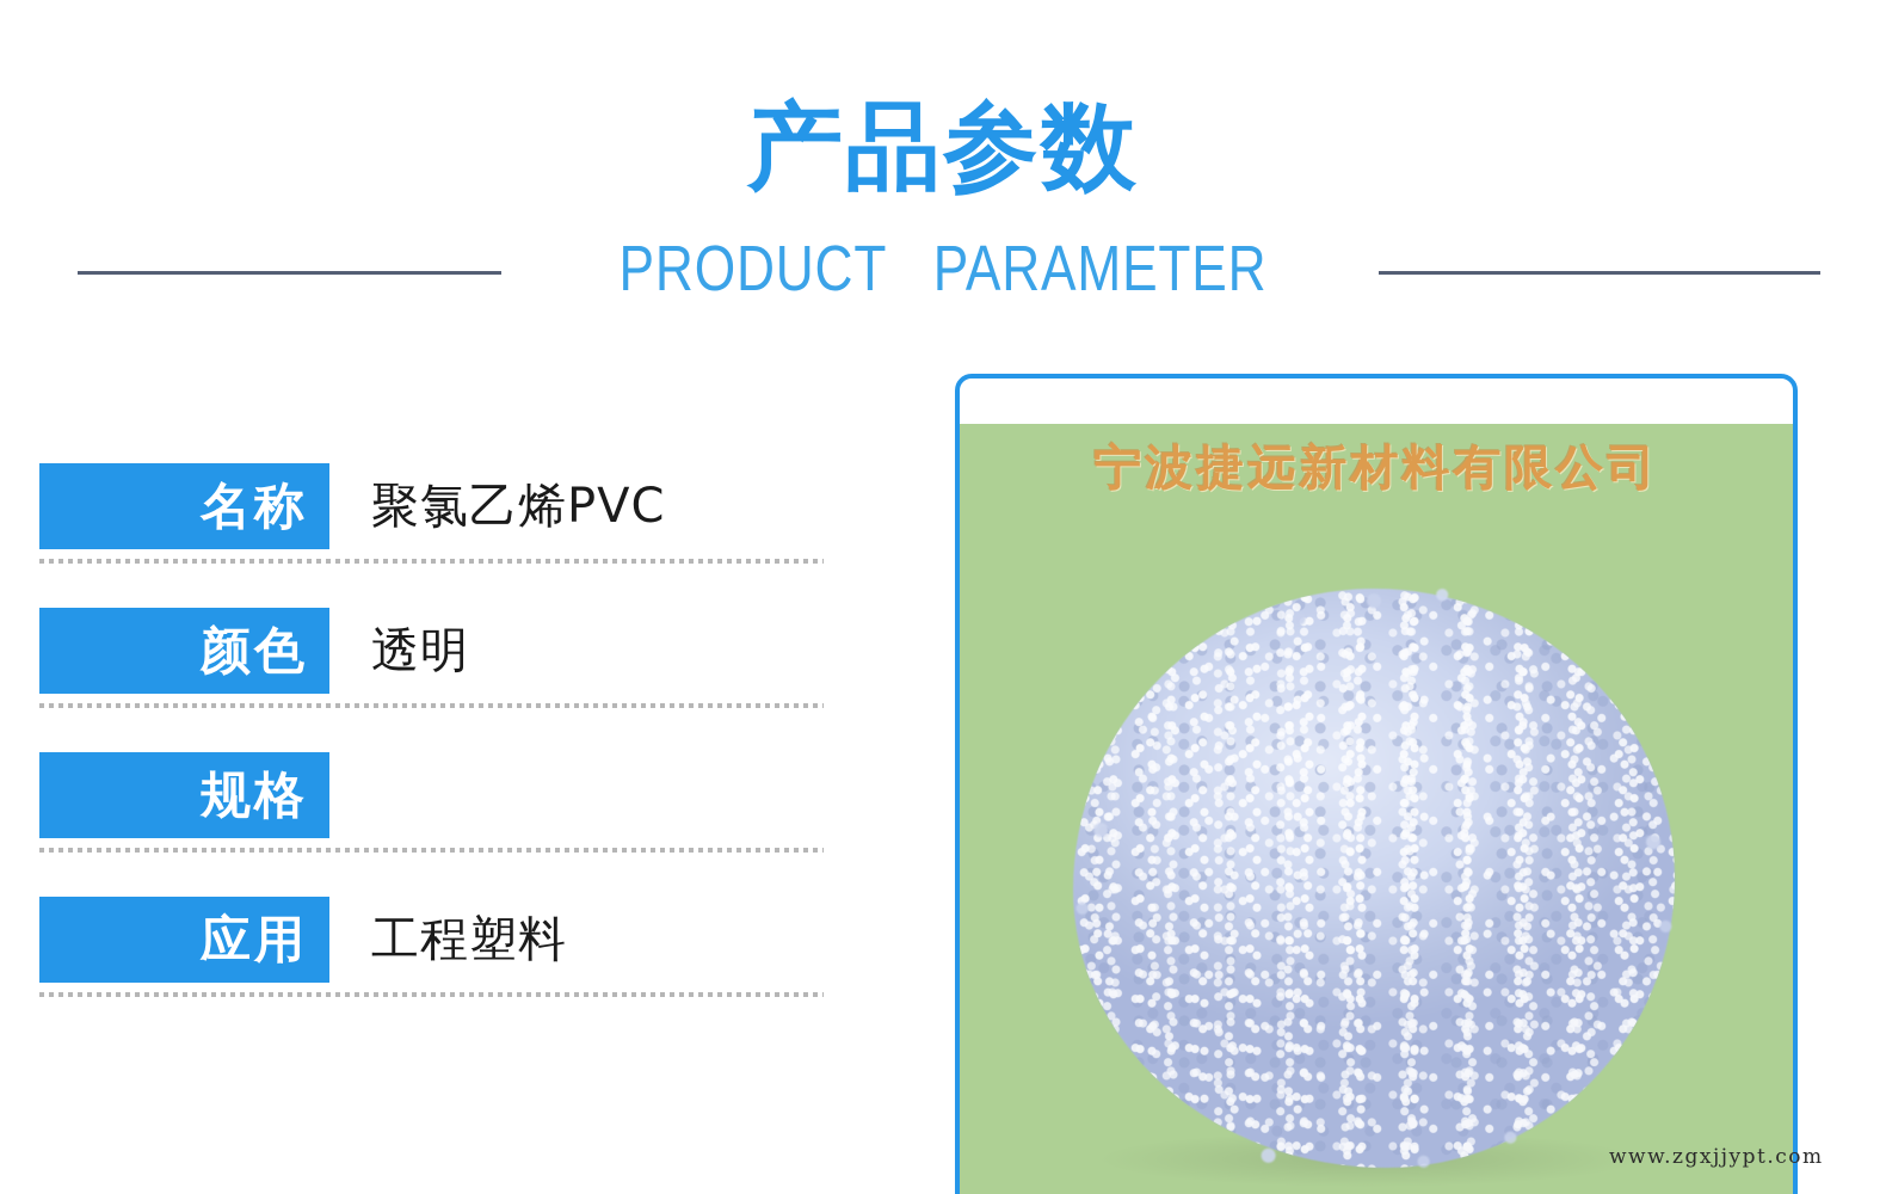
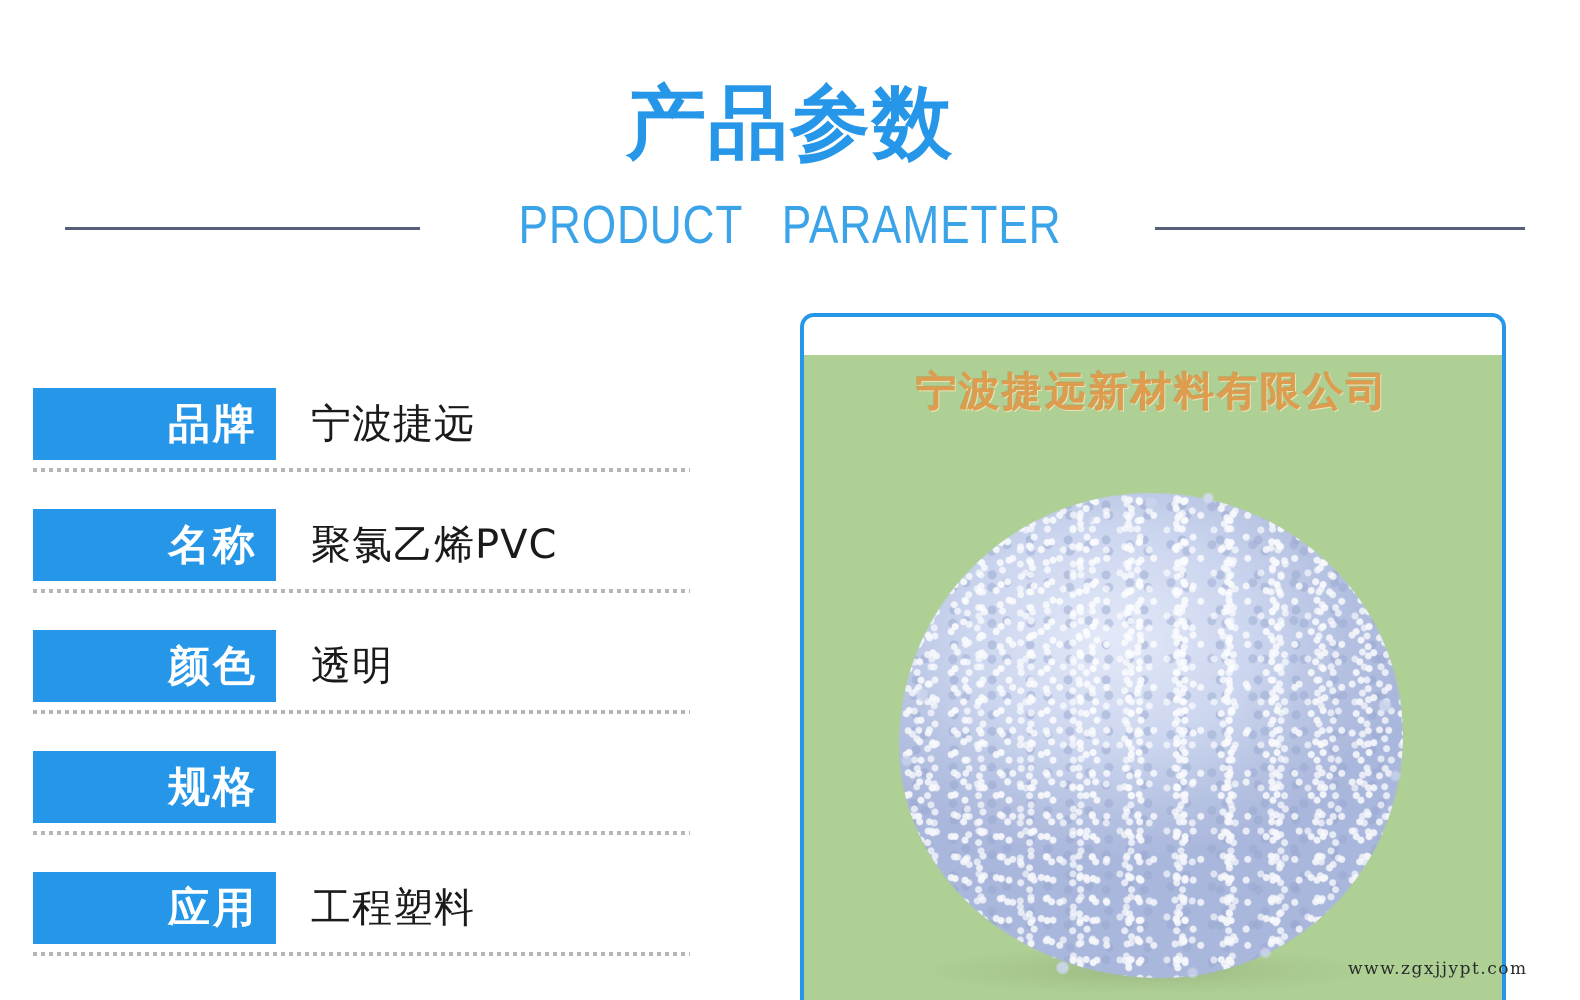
  产品参数
  PRODUCT PARAMETER
+ 品牌
+ 宁波捷远
  名称
  聚氯乙烯PVC
  颜色
  透明
  规格
  应用
  工程塑料
  宁波捷远新材料有限公司
  www.zgxjjypt.com
